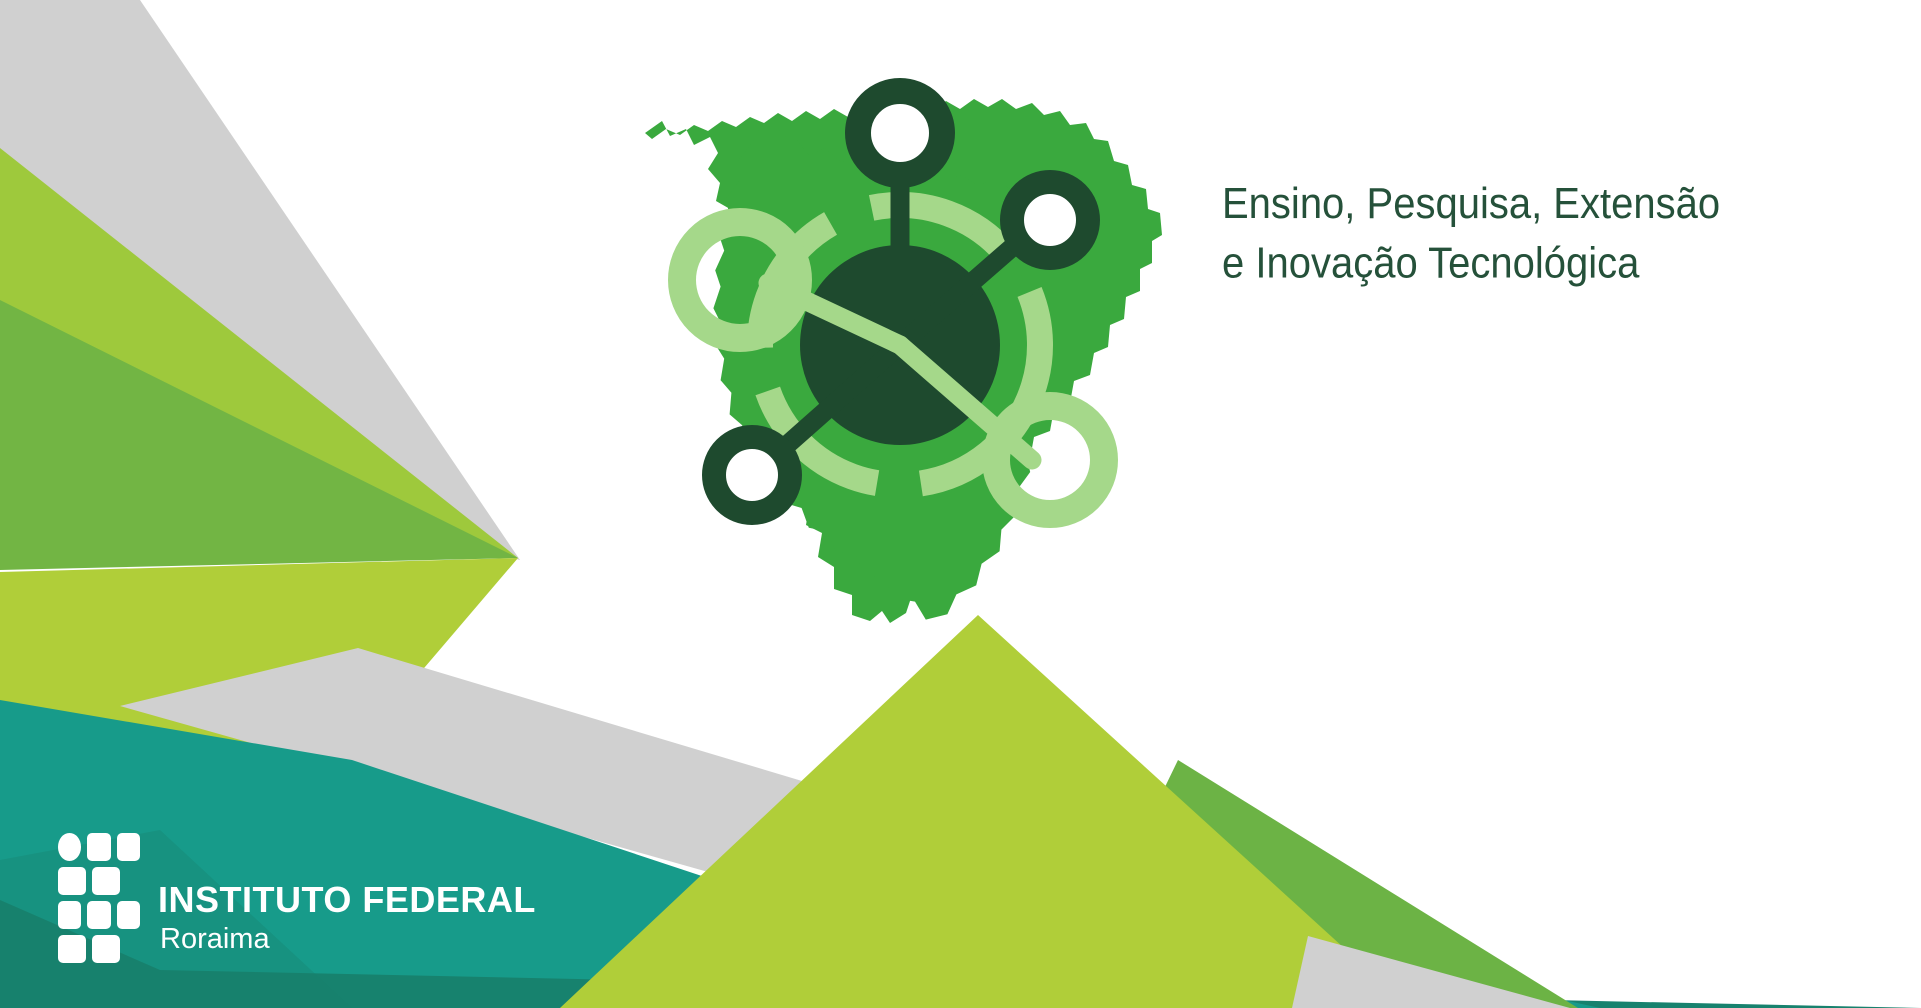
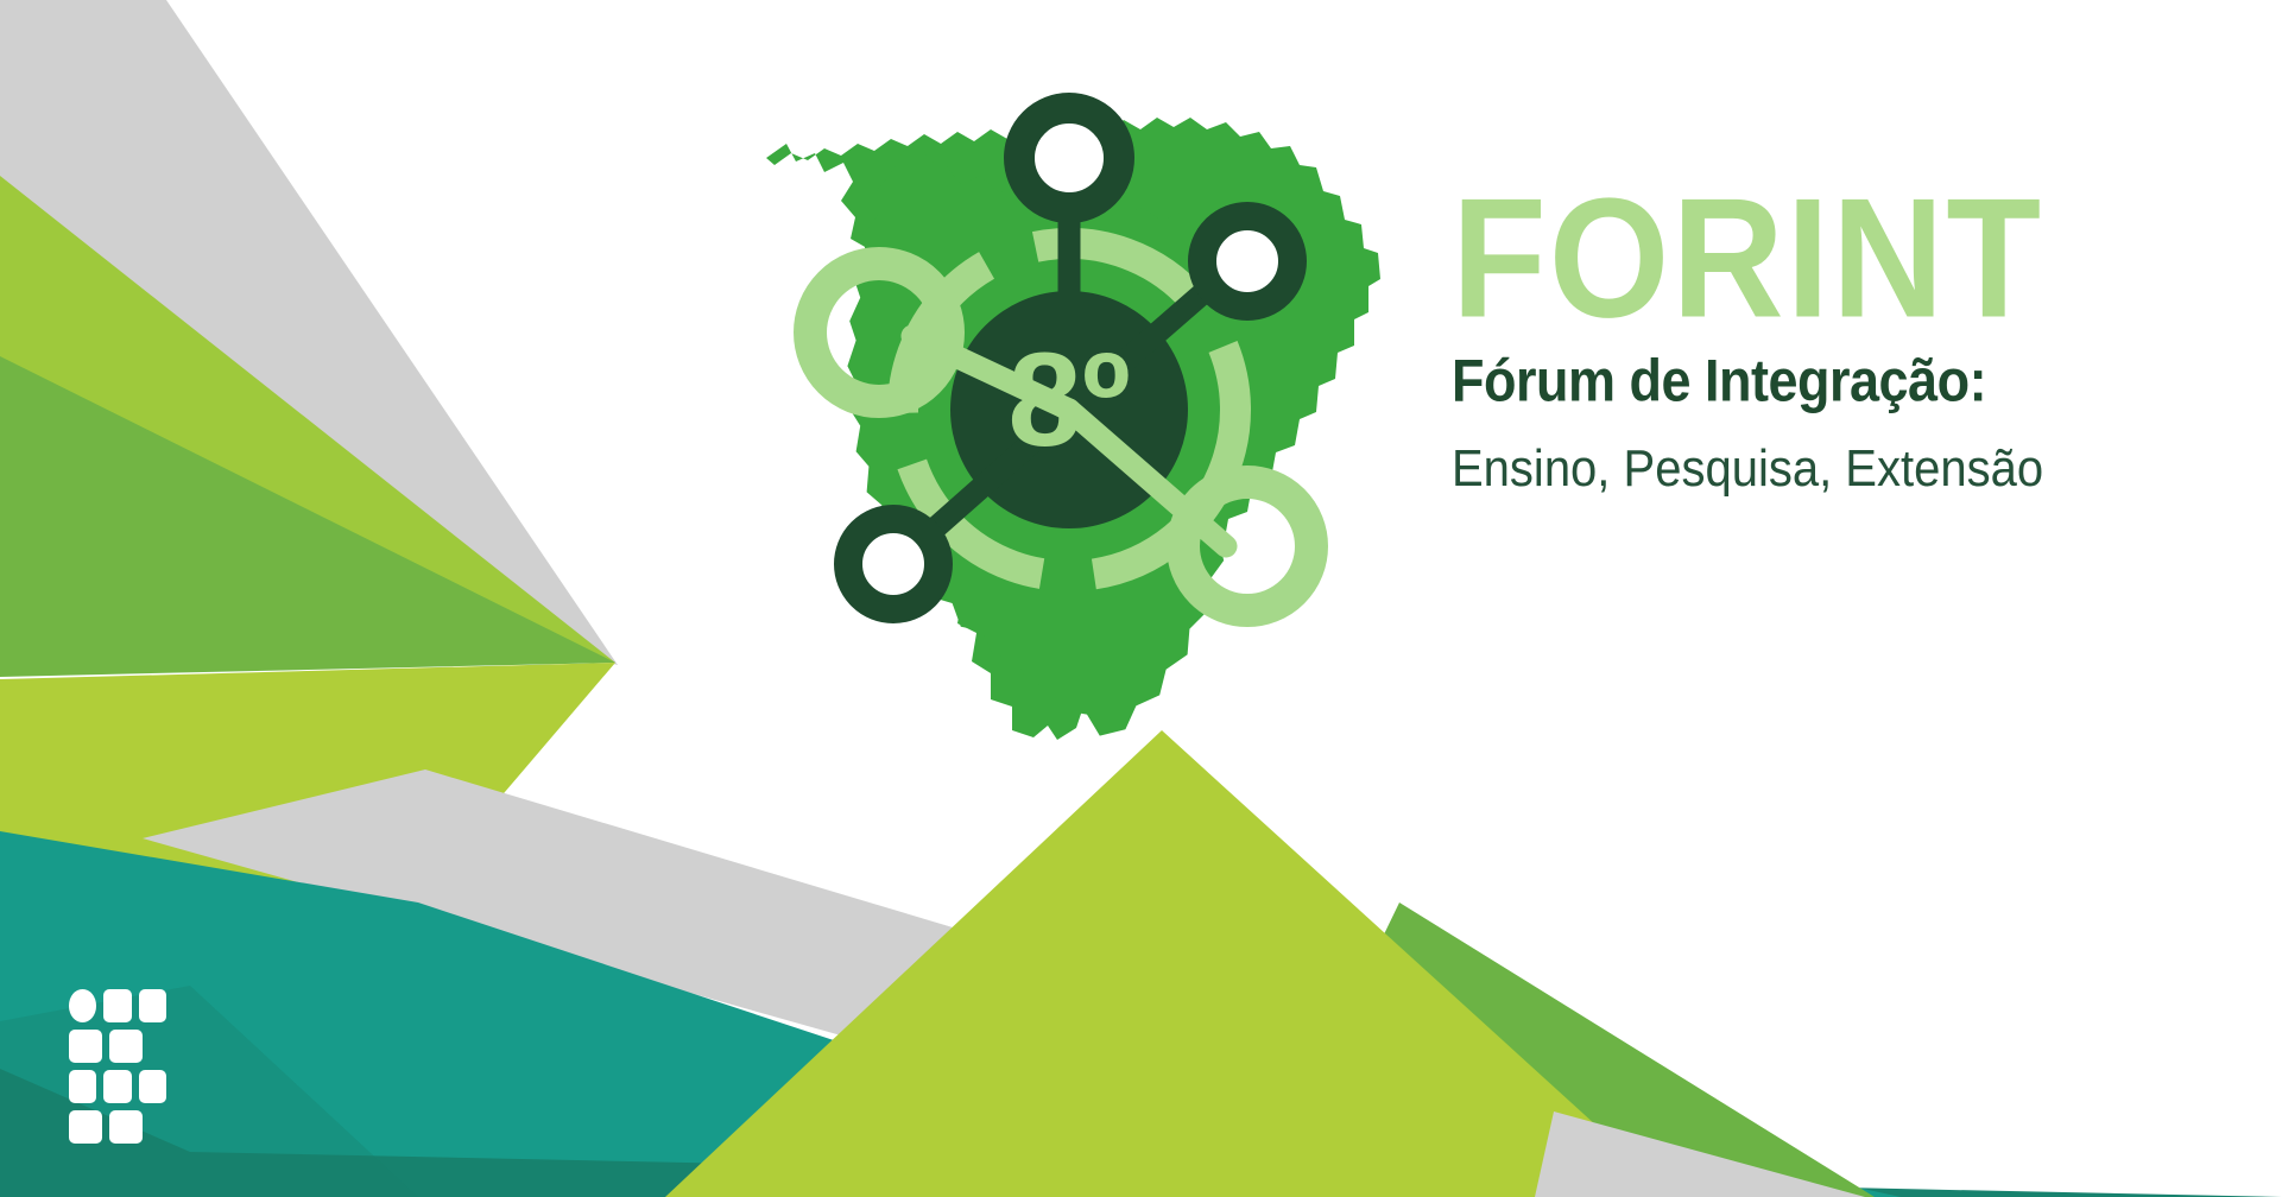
+ 8º
+ FORINT
+ Fórum de Integração:
  Ensino, Pesquisa, Extensão
- e Inovação Tecnológica
- INSTITUTO FEDERAL
- Roraima
